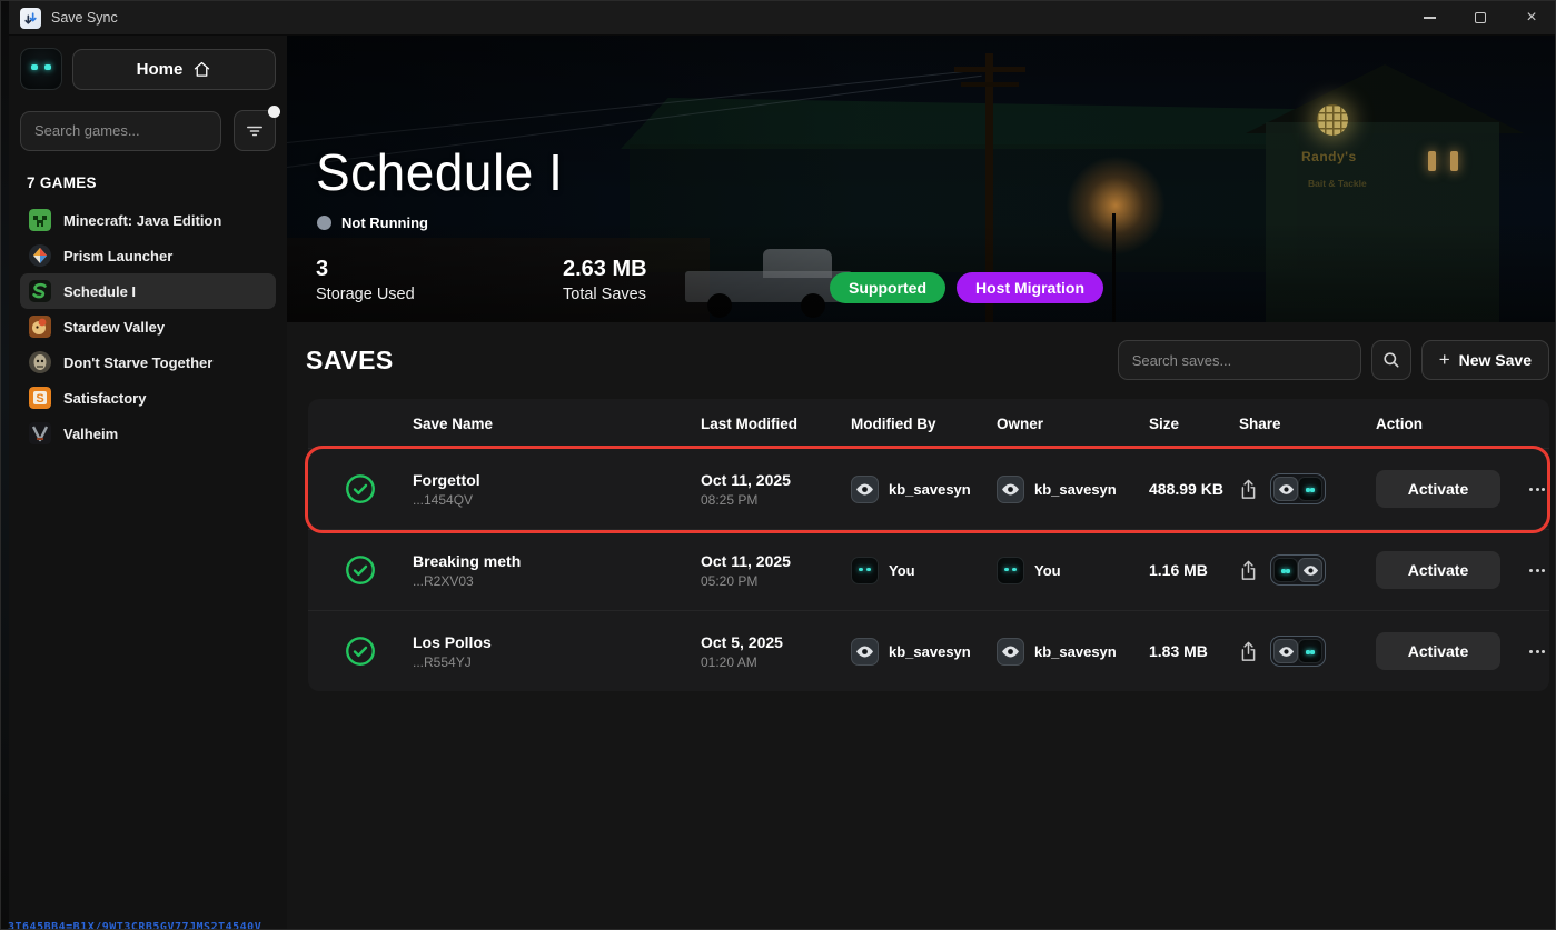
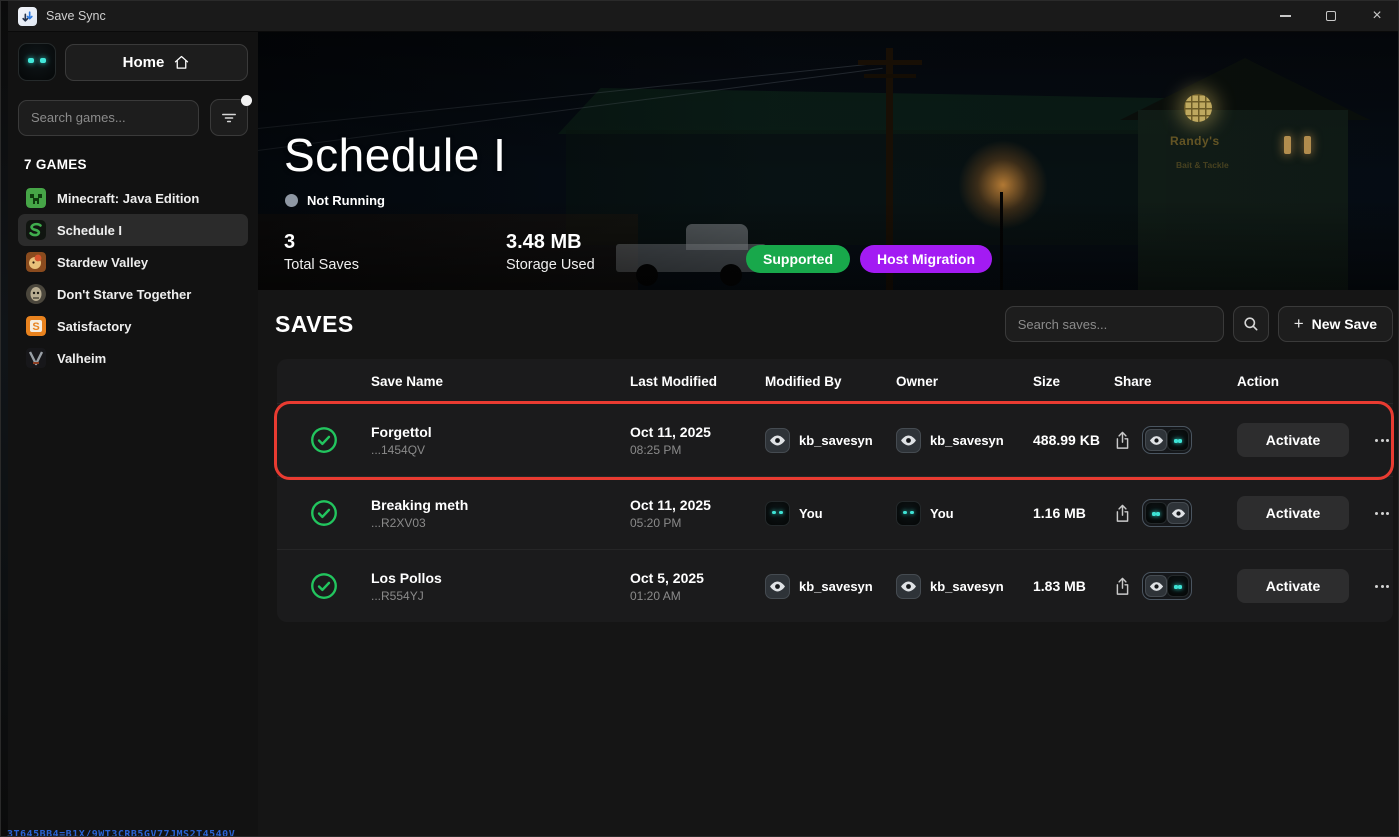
  Save Sync
  ×
  Home
  Search games...
  7 GAMES
  Minecraft: Java Edition
- Prism Launcher
  Schedule I
  Stardew Valley
  Don't Starve Together
  S
  Satisfactory
  Valheim
  Schedule I
  Not Running
  3
- Storage Used
+ Total Saves
- 2.63 MB
+ 3.48 MB
- Total Saves
+ Storage Used
  Supported
  Host Migration
  SAVES
  Search saves...
  +
  New Save
  Save Name
  Last Modified
  Modified By
  Owner
  Size
  Share
  Action
  Forgettol
  ...1454QV
  Oct 11, 2025
  08:25 PM
  kb_savesyn
  kb_savesyn
  488.99 KB
  Activate
  Breaking meth
  ...R2XV03
  Oct 11, 2025
  05:20 PM
  You
  You
  1.16 MB
  Activate
  Los Pollos
  ...R554YJ
  Oct 5, 2025
  01:20 AM
  kb_savesyn
  kb_savesyn
  1.83 MB
  Activate
  3T645BB4=B1X/9WT3CRB5GV77JMS2T4540V
